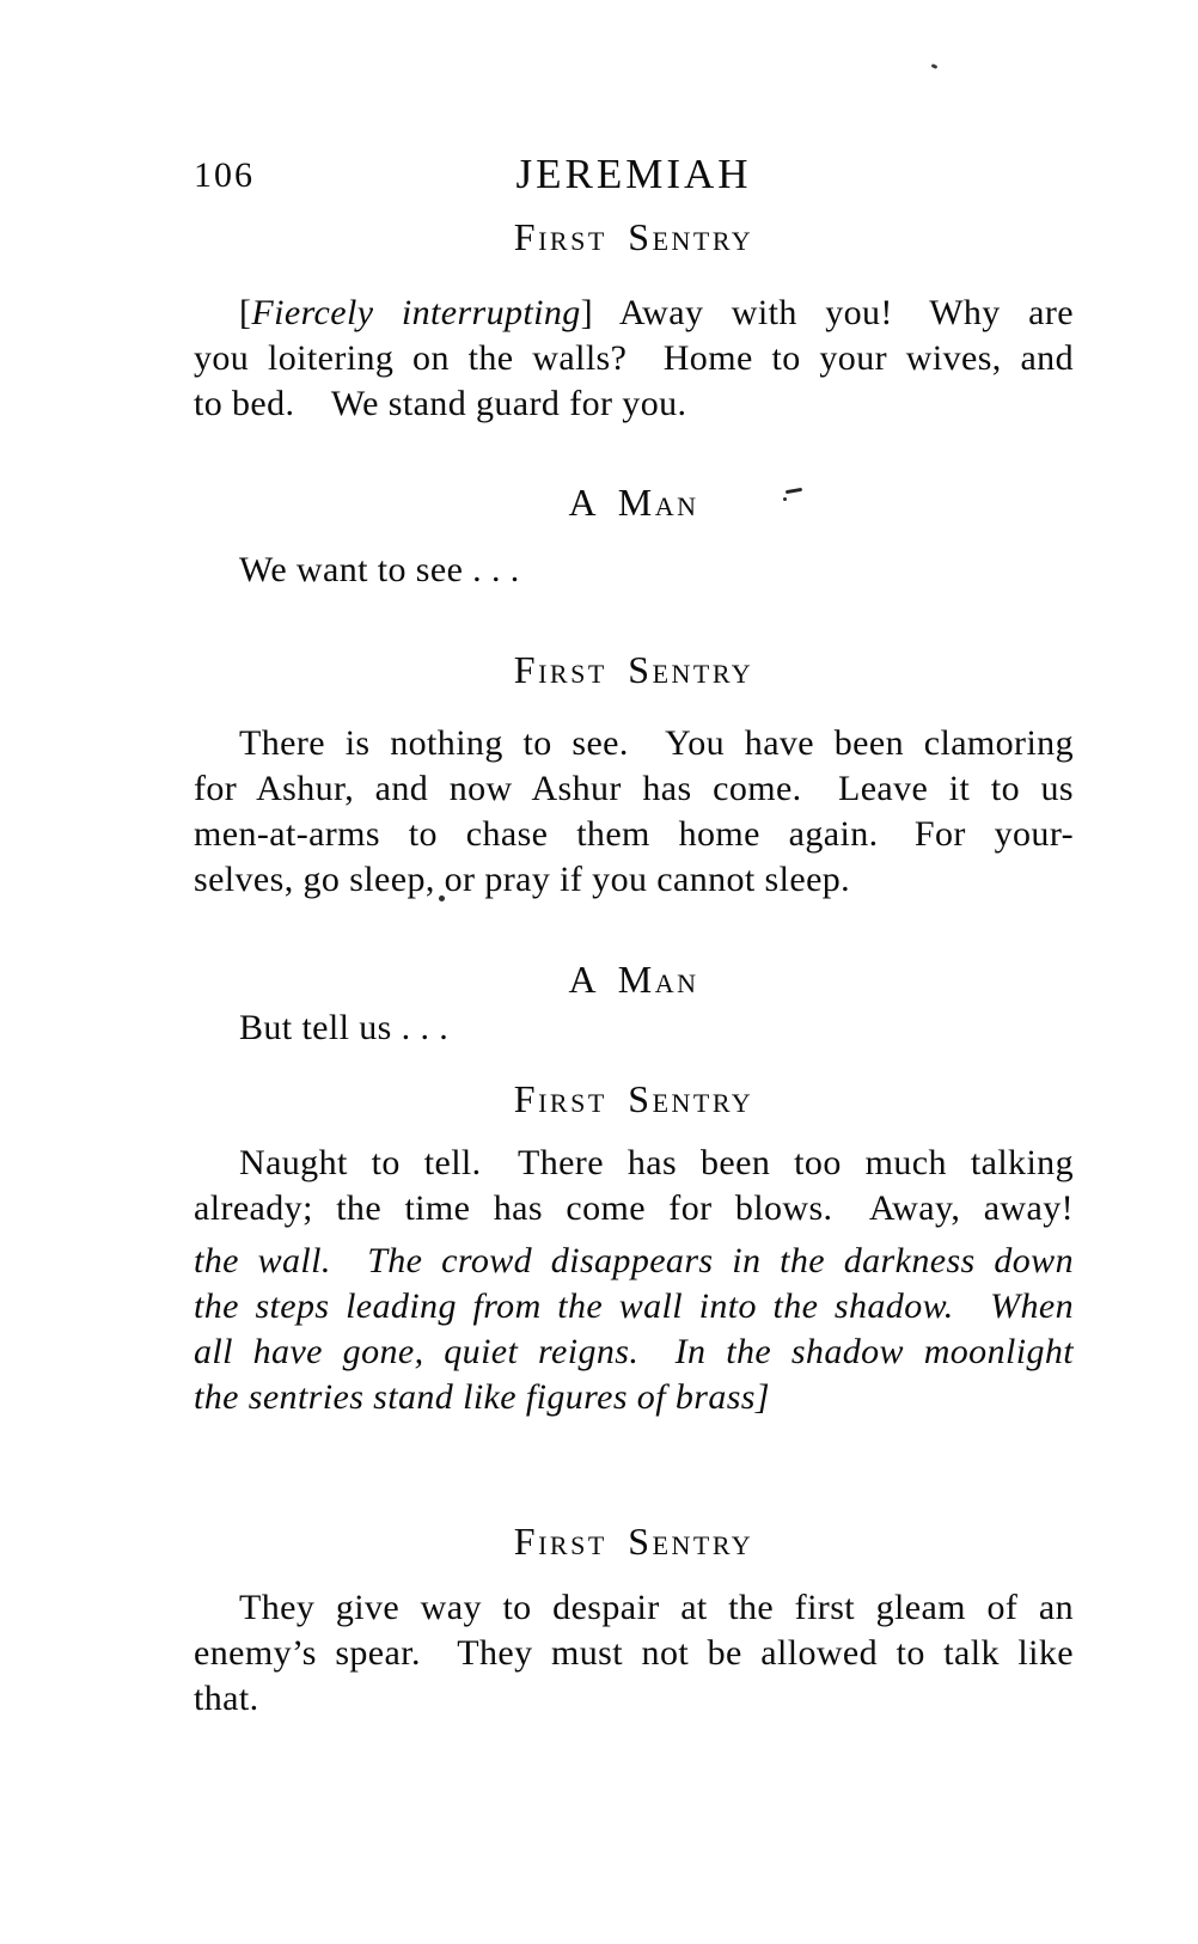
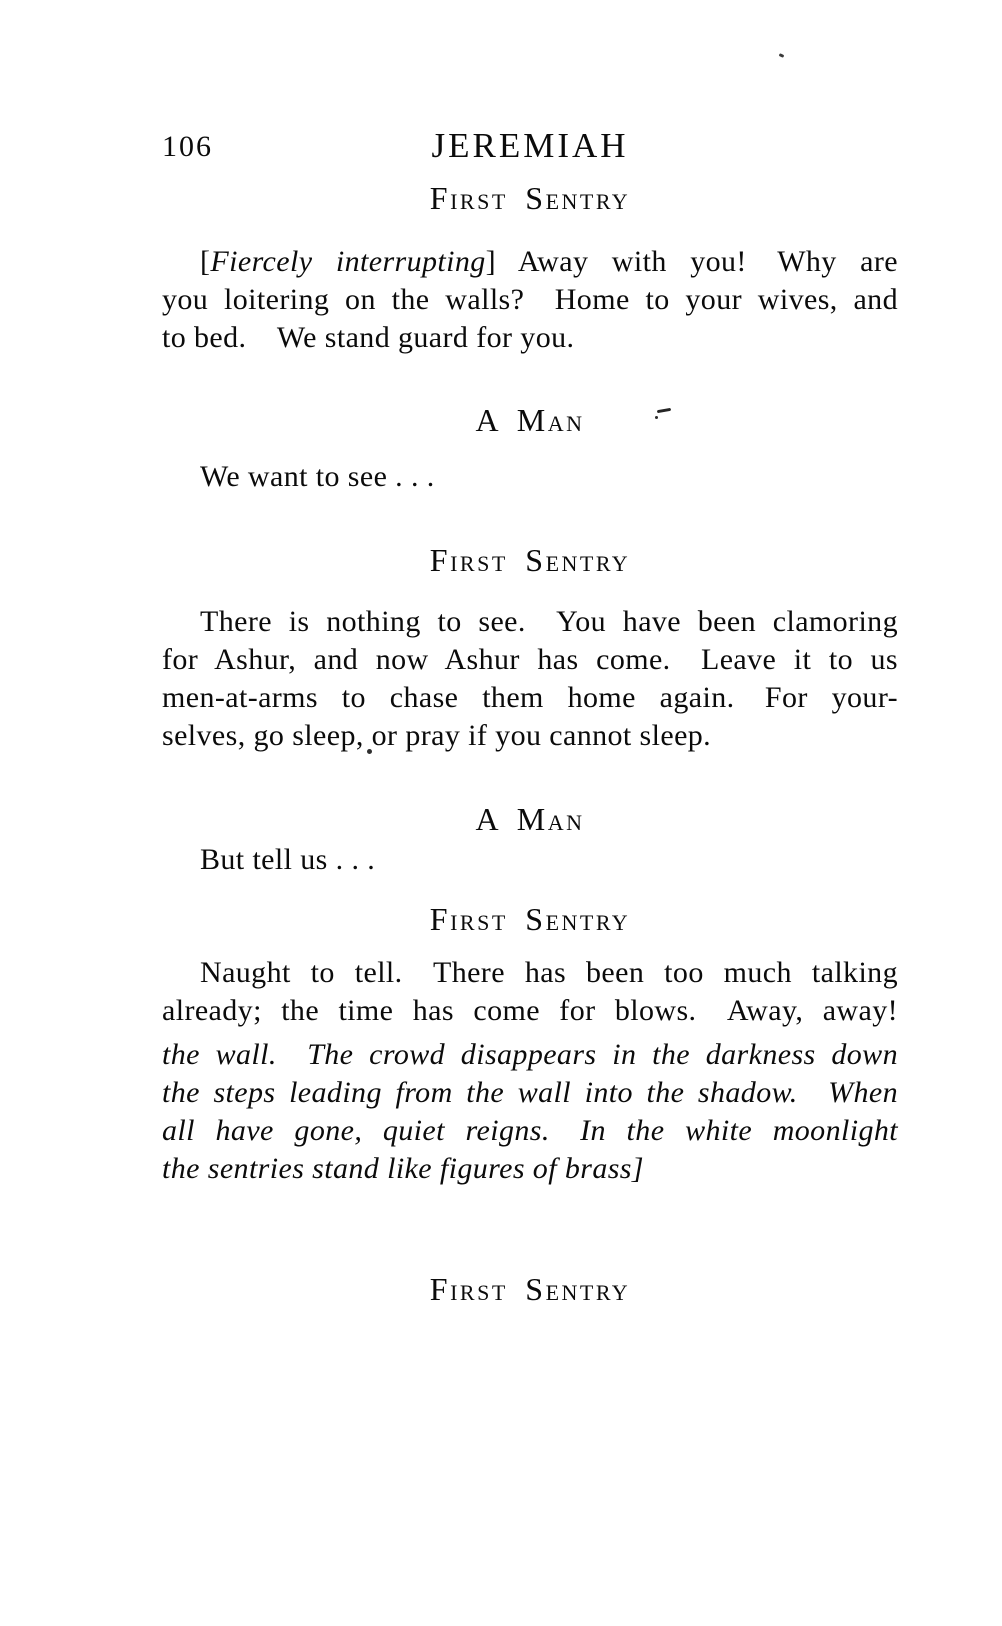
  106
  JEREMIAH
  First Sentry
  [Fiercely interrupting] Away with you! Why are
  you loitering on the walls? Home to your wives, and
  to bed. We stand guard for you.
  A Man
  We want to see . . .
  First Sentry
  There is nothing to see. You have been clamoring
  for Ashur, and now Ashur has come. Leave it to us
  men-at-arms to chase them home again. For your-
  selves, go sleep, or pray if you cannot sleep.
  A Man
  But tell us . . .
  First Sentry
  Naught to tell. There has been too much talking
  already; the time has come for blows. Away, away!
  the wall. The crowd disappears in the darkness down
  the steps leading from the wall into the shadow. When
- all have gone, quiet reigns. In the shadow moonlight
+ all have gone, quiet reigns. In the white moonlight
  the sentries stand like figures of brass]
  First Sentry
- They give way to despair at the first gleam of an
- enemy’s spear. They must not be allowed to talk like
- that.
